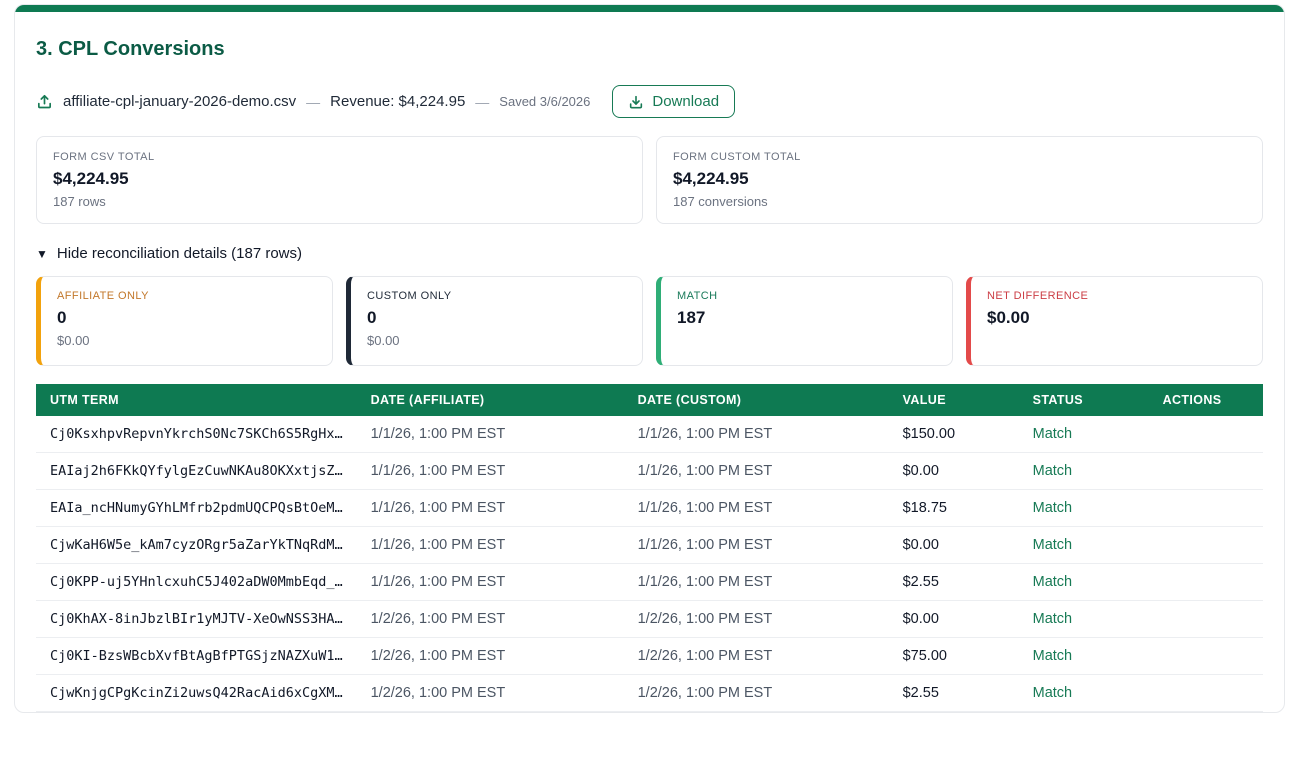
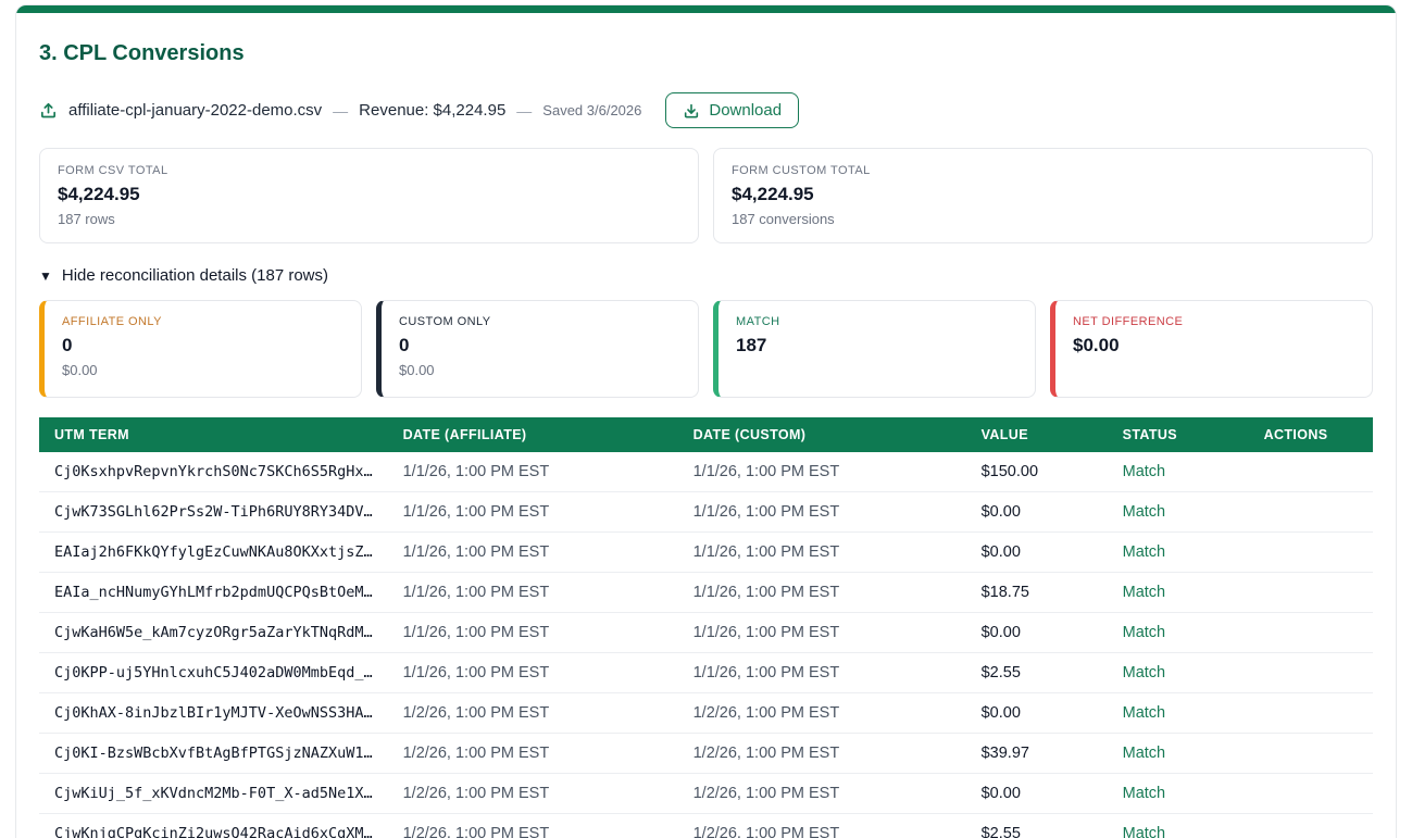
  3. CPL Conversions
- affiliate-cpl-january-2026-demo.csv
+ affiliate-cpl-january-2022-demo.csv
  —
  Revenue: $4,224.95
  —
  Saved 3/6/2026
  Download
  FORM CSV TOTAL
  $4,224.95
  187 rows
  FORM CUSTOM TOTAL
  $4,224.95
  187 conversions
  ▼
  Hide reconciliation details (187 rows)
  AFFILIATE ONLY
  0
  $0.00
  CUSTOM ONLY
  0
  $0.00
  MATCH
  187
  NET DIFFERENCE
  $0.00
  UTM TERM	DATE (AFFILIATE)	DATE (CUSTOM)	VALUE	STATUS	ACTIONS
  Cj0KsxhpvRepvnYkrchS0Nc7SKCh6S5RgHx…	1/1/26, 1:00 PM EST	1/1/26, 1:00 PM EST	$150.00	Match
+ CjwK73SGLhl62PrSs2W-TiPh6RUY8RY34DV…	1/1/26, 1:00 PM EST	1/1/26, 1:00 PM EST	$0.00	Match
  EAIaj2h6FKkQYfylgEzCuwNKAu8OKXxtjsZ…	1/1/26, 1:00 PM EST	1/1/26, 1:00 PM EST	$0.00	Match
  EAIa_ncHNumyGYhLMfrb2pdmUQCPQsBtOeM…	1/1/26, 1:00 PM EST	1/1/26, 1:00 PM EST	$18.75	Match
  CjwKaH6W5e_kAm7cyzORgr5aZarYkTNqRdM…	1/1/26, 1:00 PM EST	1/1/26, 1:00 PM EST	$0.00	Match
  Cj0KPP-uj5YHnlcxuhC5J402aDW0MmbEqd_…	1/1/26, 1:00 PM EST	1/1/26, 1:00 PM EST	$2.55	Match
  Cj0KhAX-8inJbzlBIr1yMJTV-XeOwNSS3HA…	1/2/26, 1:00 PM EST	1/2/26, 1:00 PM EST	$0.00	Match
- Cj0KI-BzsWBcbXvfBtAgBfPTGSjzNAZXuW1…	1/2/26, 1:00 PM EST	1/2/26, 1:00 PM EST	$75.00	Match
+ Cj0KI-BzsWBcbXvfBtAgBfPTGSjzNAZXuW1…	1/2/26, 1:00 PM EST	1/2/26, 1:00 PM EST	$39.97	Match
+ CjwKiUj_5f_xKVdncM2Mb-F0T_X-ad5Ne1X…	1/2/26, 1:00 PM EST	1/2/26, 1:00 PM EST	$0.00	Match
  CjwKnjgCPgKcinZi2uwsQ42RacAid6xCgXM…	1/2/26, 1:00 PM EST	1/2/26, 1:00 PM EST	$2.55	Match
